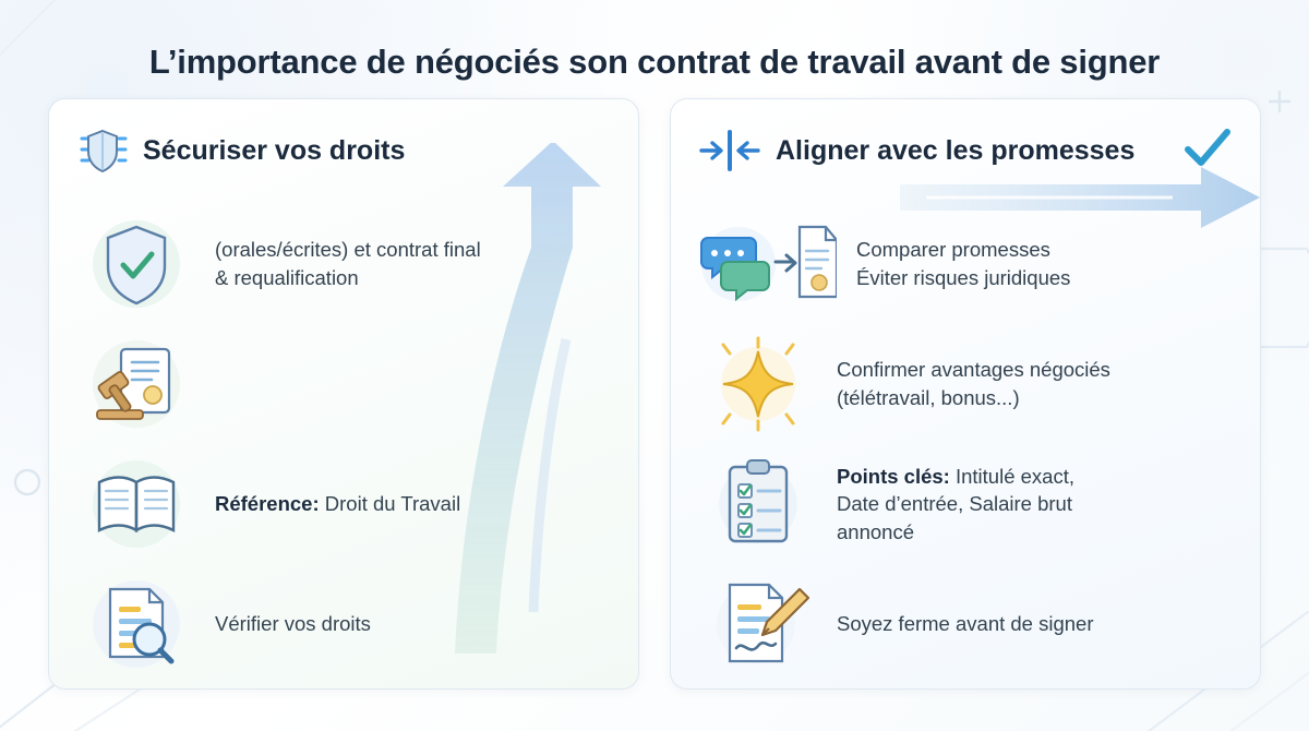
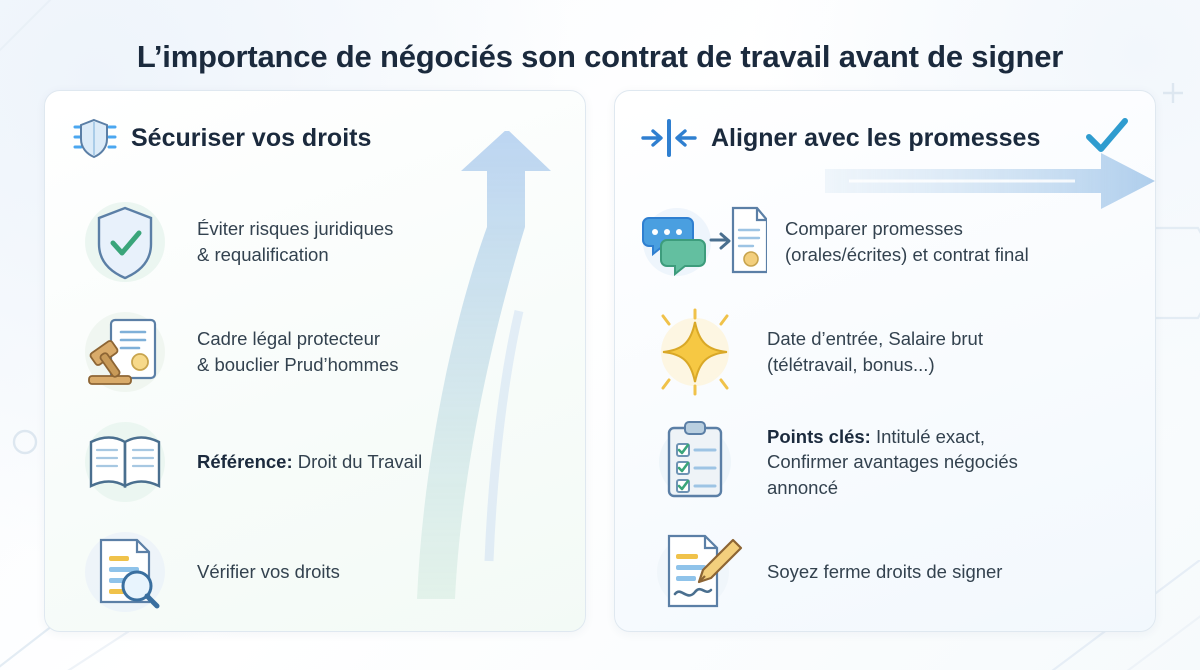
  L’importance de négociés son contrat de travail avant de signer
  Sécuriser vos droits
- (orales/écrites) et contrat final
+ Éviter risques juridiques
  & requalification
+ Cadre légal protecteur
+ & bouclier Prud’hommes
  Référence: Droit du Travail
  Vérifier vos droits
  Aligner avec les promesses
  Comparer promesses
- Éviter risques juridiques
+ (orales/écrites) et contrat final
- Confirmer avantages négociés
+ Date d’entrée, Salaire brut
  (télétravail, bonus...)
  Points clés: Intitulé exact,
- Date d’entrée, Salaire brut
+ Confirmer avantages négociés
  annoncé
- Soyez ferme avant de signer
+ Soyez ferme droits de signer
